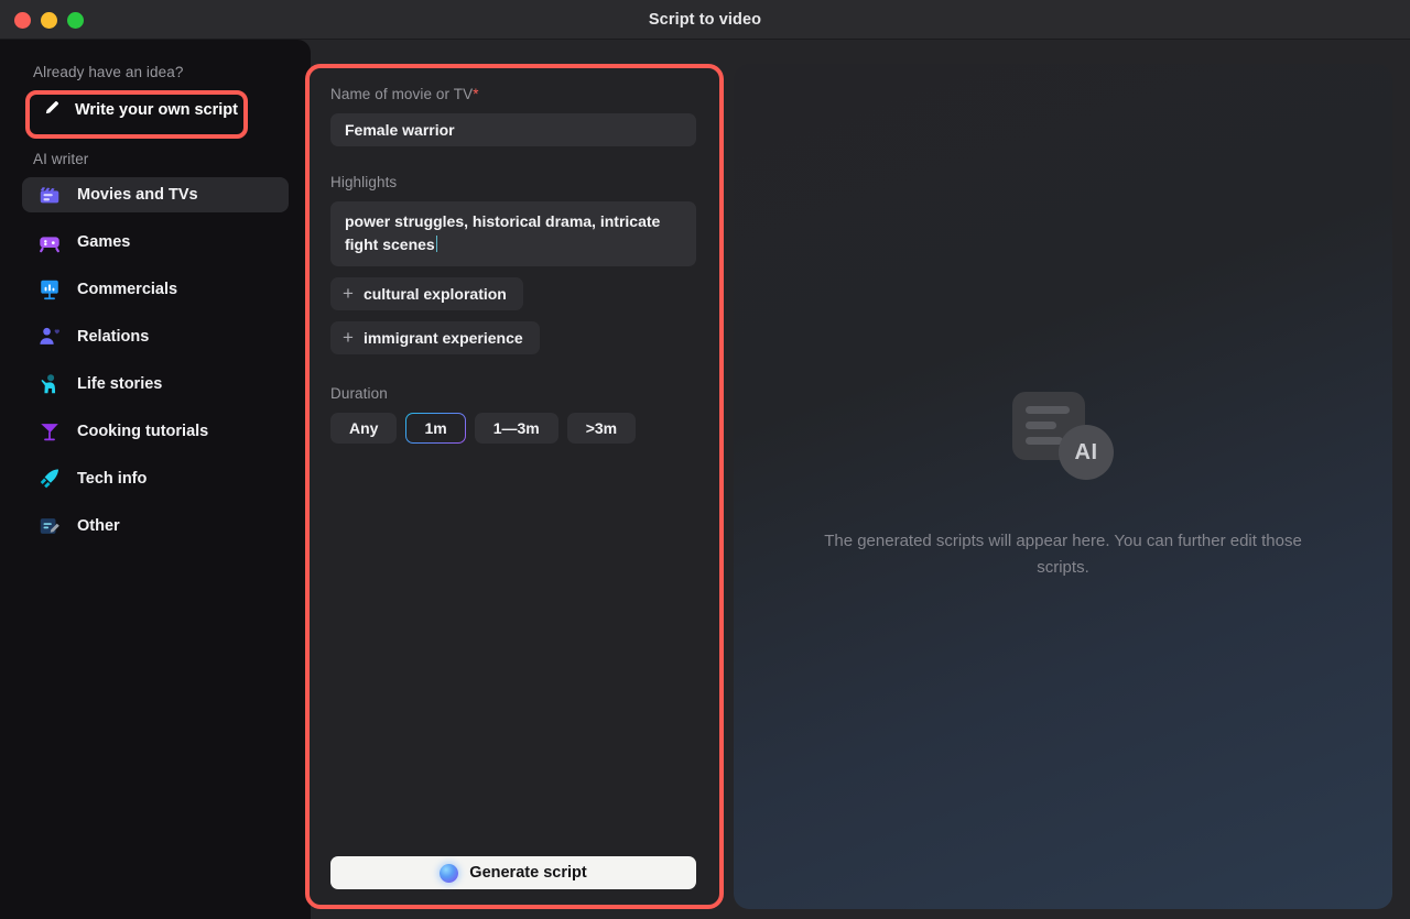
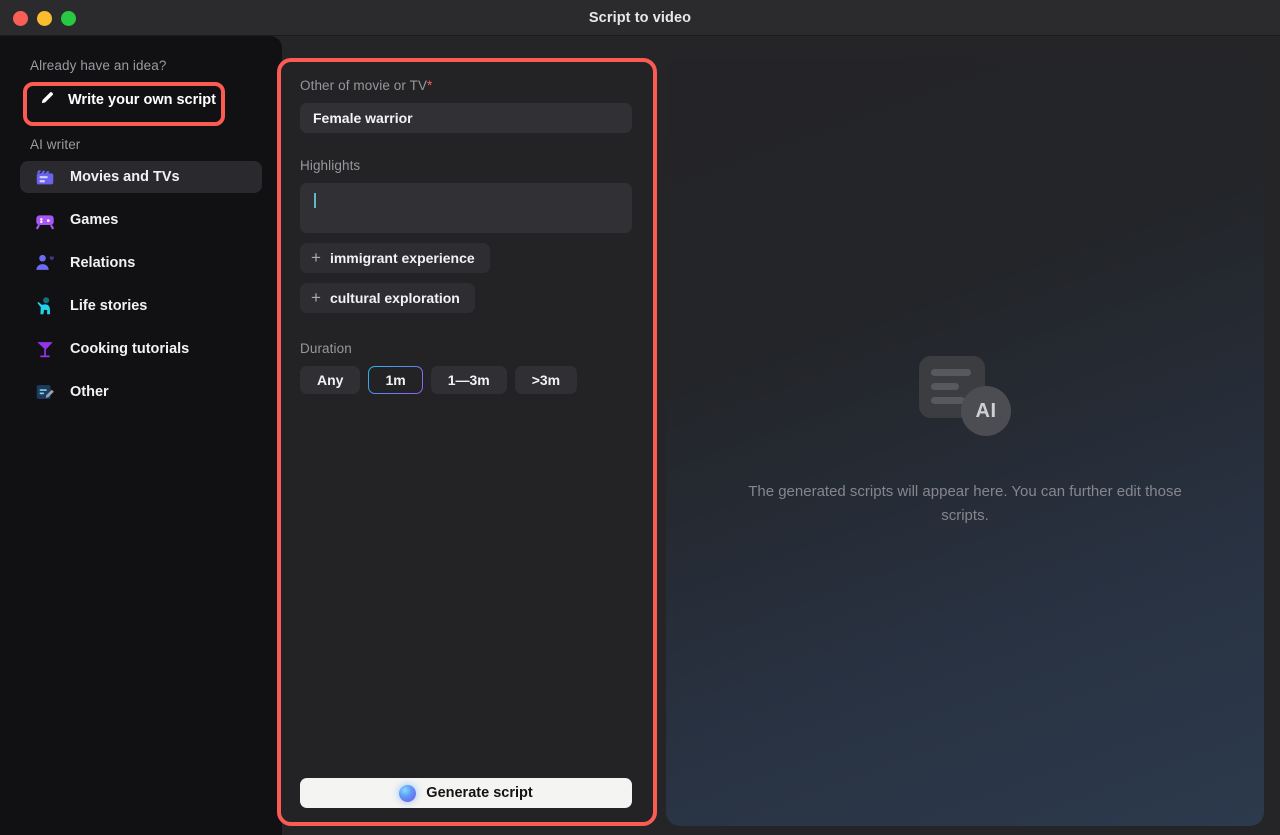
  Script to video
  Already have an idea?
  Write your own script
  AI writer
  Movies and TVs
  Games
- Commercials
  Relations
  Life stories
  Cooking tutorials
- Tech info
  Other
- Name of movie or TV*
+ Other of movie or TV*
  Female warrior
  Highlights
- power struggles, historical drama, intricate fight scenes
  +
- cultural exploration
+ immigrant experience
  +
- immigrant experience
+ cultural exploration
  Duration
  Any
  1m
  1—3m
  >3m
  Generate script
  AI
  The generated scripts will appear here. You can further edit those scripts.
